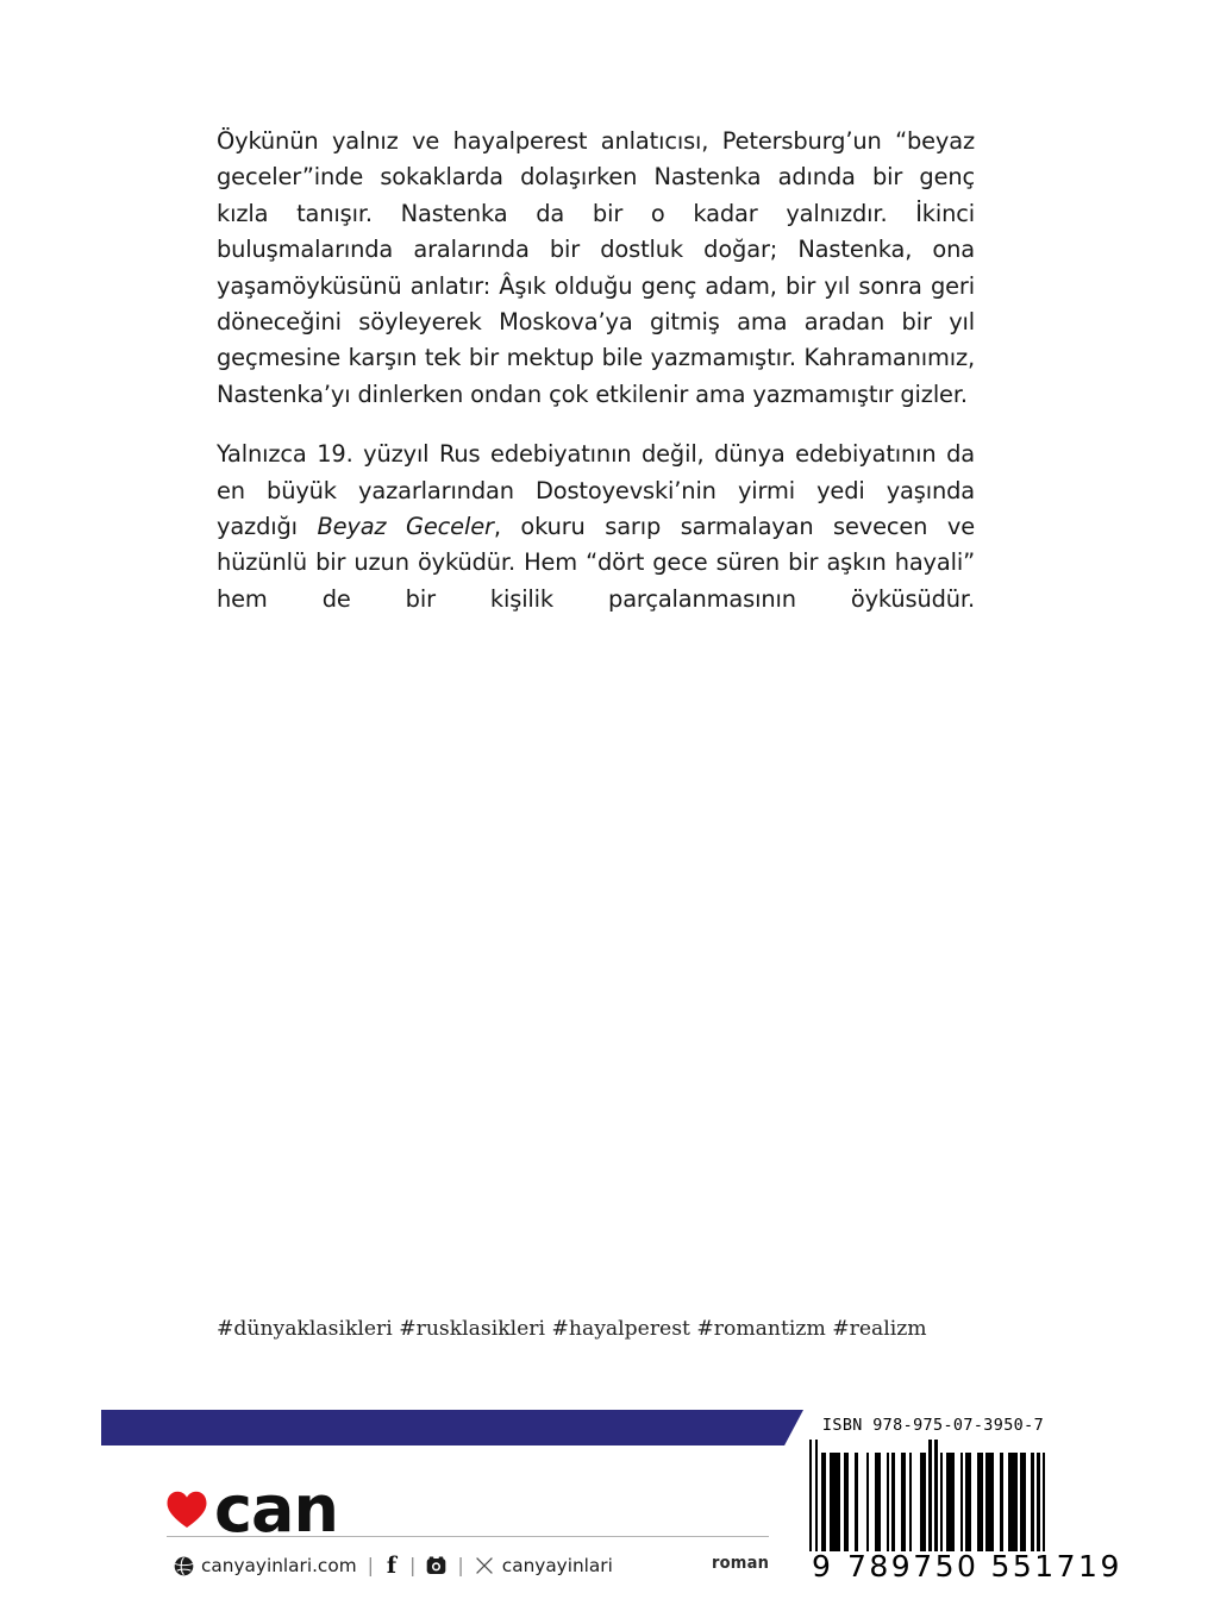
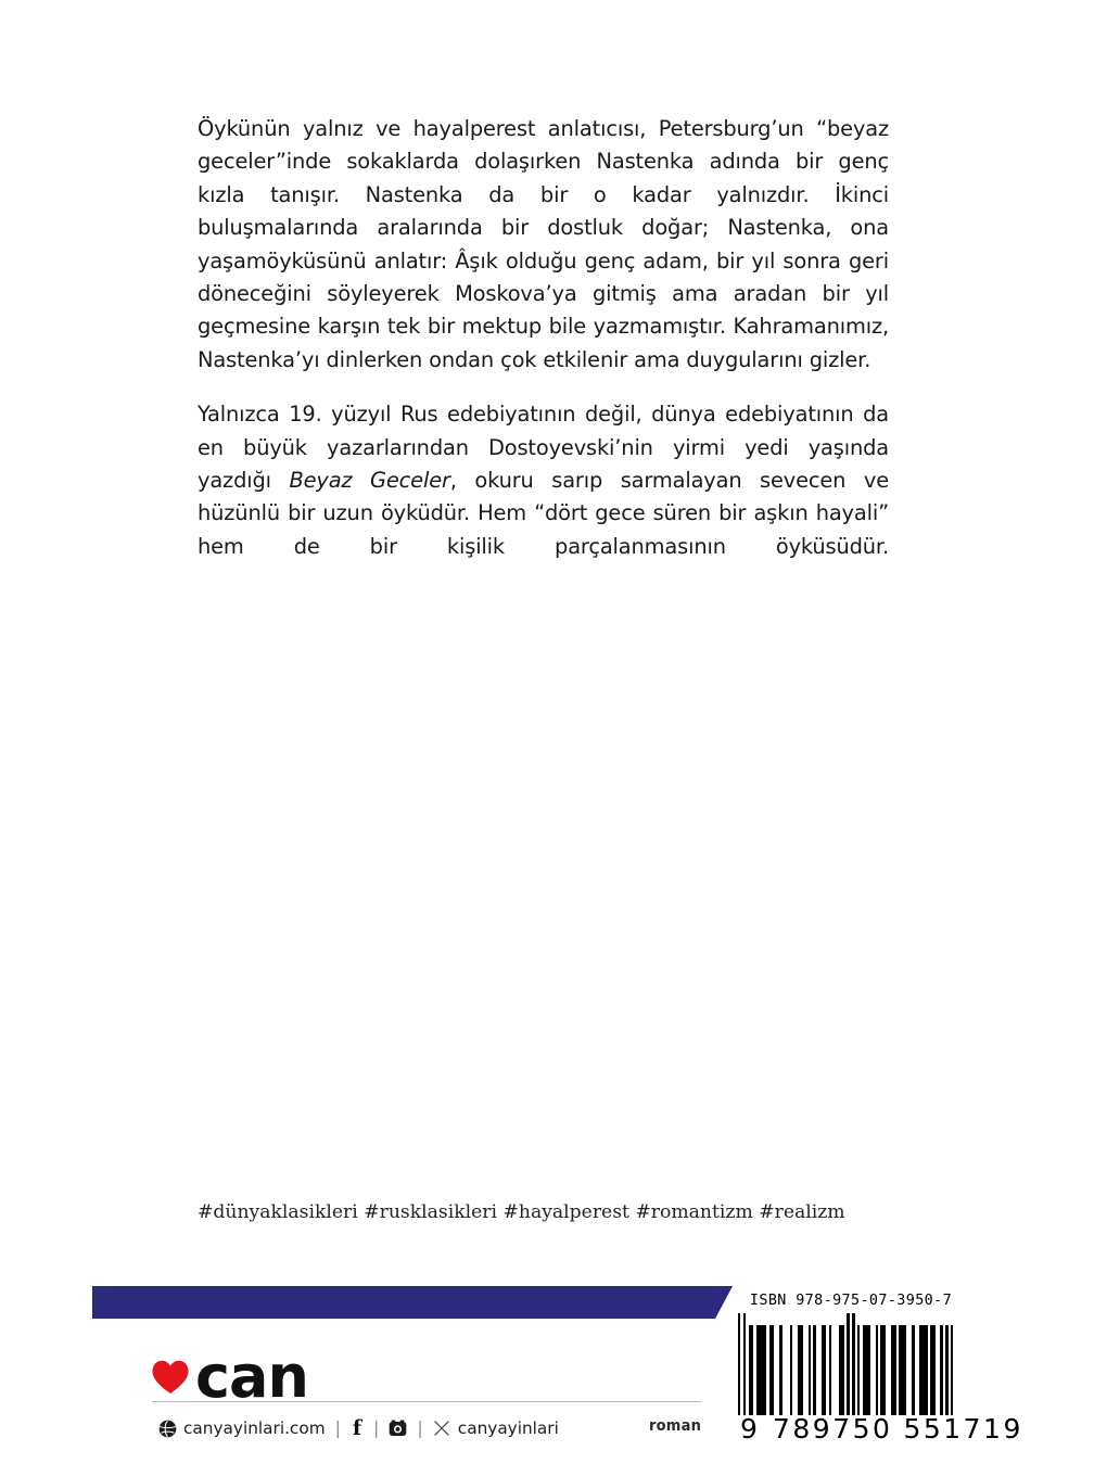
- Öykünün yalnız ve hayalperest anlatıcısı, Petersburg’un “beyaz geceler”inde sokaklarda dolaşırken Nastenka adında bir genç kızla tanışır. Nastenka da bir o kadar yalnızdır. İkinci buluşmalarında aralarında bir dostluk doğar; Nastenka, ona yaşamöyküsünü anlatır: Âşık olduğu genç adam, bir yıl sonra geri döneceğini söyleyerek Moskova’ya gitmiş ama aradan bir yıl geçmesine karşın tek bir mektup bile yazmamıştır. Kahramanımız, Nastenka’yı dinlerken ondan çok etkilenir ama yazmamıştır gizler.
+ Öykünün yalnız ve hayalperest anlatıcısı, Petersburg’un “beyaz geceler”inde sokaklarda dolaşırken Nastenka adında bir genç kızla tanışır. Nastenka da bir o kadar yalnızdır. İkinci buluşmalarında aralarında bir dostluk doğar; Nastenka, ona yaşamöyküsünü anlatır: Âşık olduğu genç adam, bir yıl sonra geri döneceğini söyleyerek Moskova’ya gitmiş ama aradan bir yıl geçmesine karşın tek bir mektup bile yazmamıştır. Kahramanımız, Nastenka’yı dinlerken ondan çok etkilenir ama duygularını gizler.
  Yalnızca 19. yüzyıl Rus edebiyatının değil, dünya edebiyatının da en büyük yazarlarından Dostoyevski’nin yirmi yedi yaşında yazdığı Beyaz Geceler, okuru sarıp sarmalayan sevecen ve hüzünlü bir uzun öyküdür. Hem “dört gece süren bir aşkın hayali” hem de bir kişilik parçalanmasının öyküsüdür.
  #dünyaklasikleri #rusklasikleri #hayalperest #romantizm #realizm
  can
  canyayinlari.com
  |
  f
  |
  |
  canyayinlari
  roman
  ISBN 978-975-07-3950-7
  9
  789750
  551719
